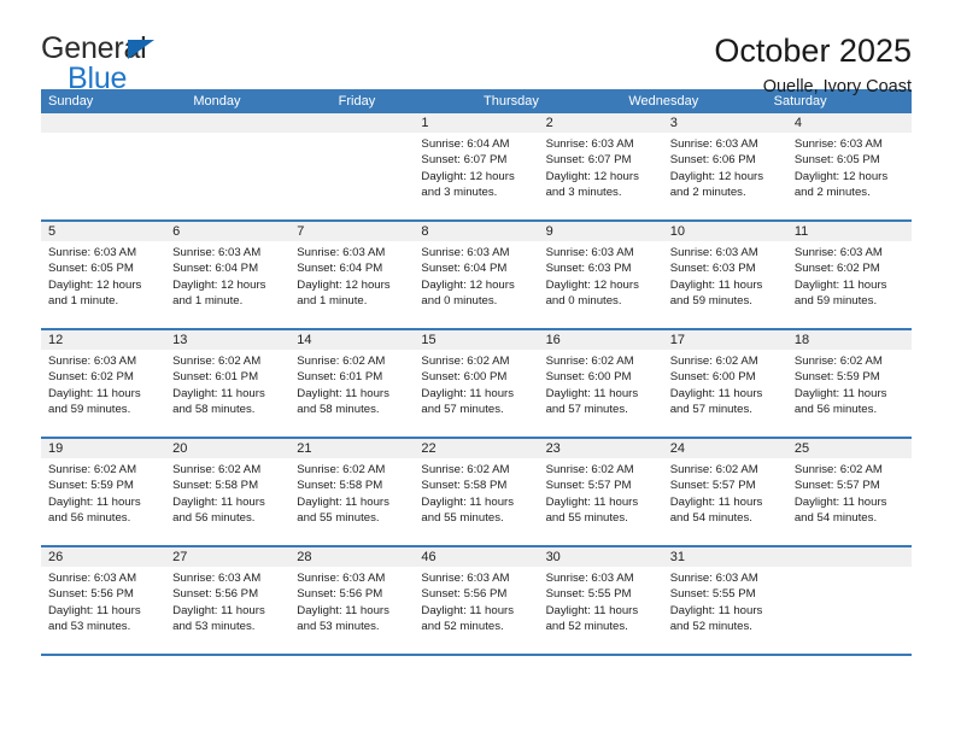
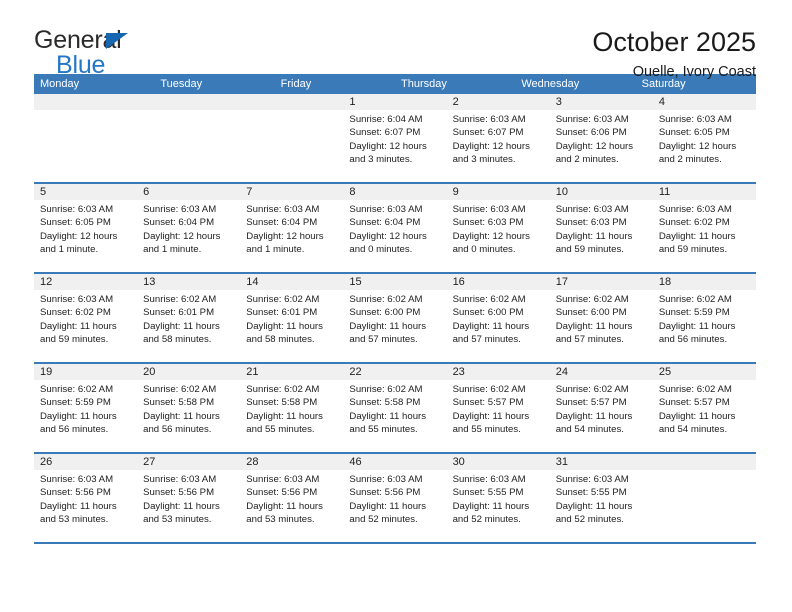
  General
  Blue
  October 2025
  Ouelle, Ivory Coast
- Sunday
  Monday
+ Tuesday
  Friday
  Thursday
  Wednesday
  Saturday
  1
  Sunrise: 6:04 AM
  Sunset: 6:07 PM
  Daylight: 12 hours
  and 3 minutes.
  2
  Sunrise: 6:03 AM
  Sunset: 6:07 PM
  Daylight: 12 hours
  and 3 minutes.
  3
  Sunrise: 6:03 AM
  Sunset: 6:06 PM
  Daylight: 12 hours
  and 2 minutes.
  4
  Sunrise: 6:03 AM
  Sunset: 6:05 PM
  Daylight: 12 hours
  and 2 minutes.
  5
  Sunrise: 6:03 AM
  Sunset: 6:05 PM
  Daylight: 12 hours
  and 1 minute.
  6
  Sunrise: 6:03 AM
  Sunset: 6:04 PM
  Daylight: 12 hours
  and 1 minute.
  7
  Sunrise: 6:03 AM
  Sunset: 6:04 PM
  Daylight: 12 hours
  and 1 minute.
  8
  Sunrise: 6:03 AM
  Sunset: 6:04 PM
  Daylight: 12 hours
  and 0 minutes.
  9
  Sunrise: 6:03 AM
  Sunset: 6:03 PM
  Daylight: 12 hours
  and 0 minutes.
  10
  Sunrise: 6:03 AM
  Sunset: 6:03 PM
  Daylight: 11 hours
  and 59 minutes.
  11
  Sunrise: 6:03 AM
  Sunset: 6:02 PM
  Daylight: 11 hours
  and 59 minutes.
  12
  Sunrise: 6:03 AM
  Sunset: 6:02 PM
  Daylight: 11 hours
  and 59 minutes.
  13
  Sunrise: 6:02 AM
  Sunset: 6:01 PM
  Daylight: 11 hours
  and 58 minutes.
  14
  Sunrise: 6:02 AM
  Sunset: 6:01 PM
  Daylight: 11 hours
  and 58 minutes.
  15
  Sunrise: 6:02 AM
  Sunset: 6:00 PM
  Daylight: 11 hours
  and 57 minutes.
  16
  Sunrise: 6:02 AM
  Sunset: 6:00 PM
  Daylight: 11 hours
  and 57 minutes.
  17
  Sunrise: 6:02 AM
  Sunset: 6:00 PM
  Daylight: 11 hours
  and 57 minutes.
  18
  Sunrise: 6:02 AM
  Sunset: 5:59 PM
  Daylight: 11 hours
  and 56 minutes.
  19
  Sunrise: 6:02 AM
  Sunset: 5:59 PM
  Daylight: 11 hours
  and 56 minutes.
  20
  Sunrise: 6:02 AM
  Sunset: 5:58 PM
  Daylight: 11 hours
  and 56 minutes.
  21
  Sunrise: 6:02 AM
  Sunset: 5:58 PM
  Daylight: 11 hours
  and 55 minutes.
  22
  Sunrise: 6:02 AM
  Sunset: 5:58 PM
  Daylight: 11 hours
  and 55 minutes.
  23
  Sunrise: 6:02 AM
  Sunset: 5:57 PM
  Daylight: 11 hours
  and 55 minutes.
  24
  Sunrise: 6:02 AM
  Sunset: 5:57 PM
  Daylight: 11 hours
  and 54 minutes.
  25
  Sunrise: 6:02 AM
  Sunset: 5:57 PM
  Daylight: 11 hours
  and 54 minutes.
  26
  Sunrise: 6:03 AM
  Sunset: 5:56 PM
  Daylight: 11 hours
  and 53 minutes.
  27
  Sunrise: 6:03 AM
  Sunset: 5:56 PM
  Daylight: 11 hours
  and 53 minutes.
  28
  Sunrise: 6:03 AM
  Sunset: 5:56 PM
  Daylight: 11 hours
  and 53 minutes.
  46
  Sunrise: 6:03 AM
  Sunset: 5:56 PM
  Daylight: 11 hours
  and 52 minutes.
  30
  Sunrise: 6:03 AM
  Sunset: 5:55 PM
  Daylight: 11 hours
  and 52 minutes.
  31
  Sunrise: 6:03 AM
  Sunset: 5:55 PM
  Daylight: 11 hours
  and 52 minutes.
